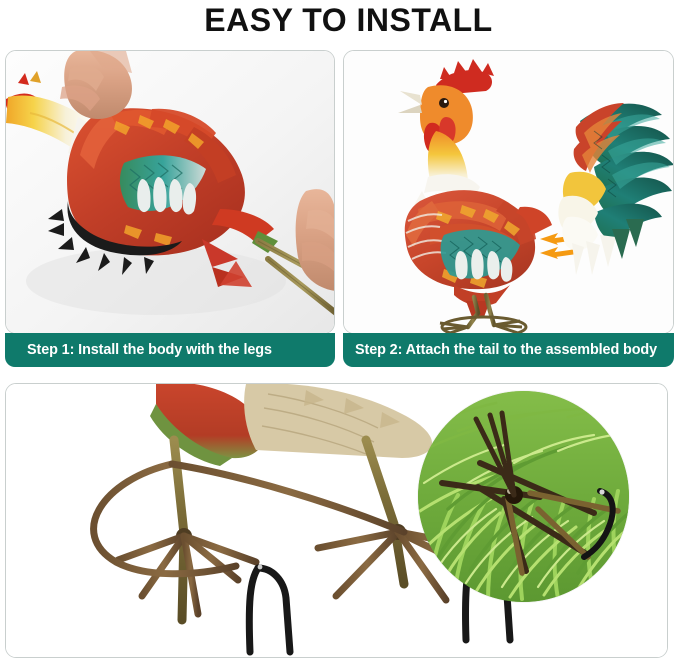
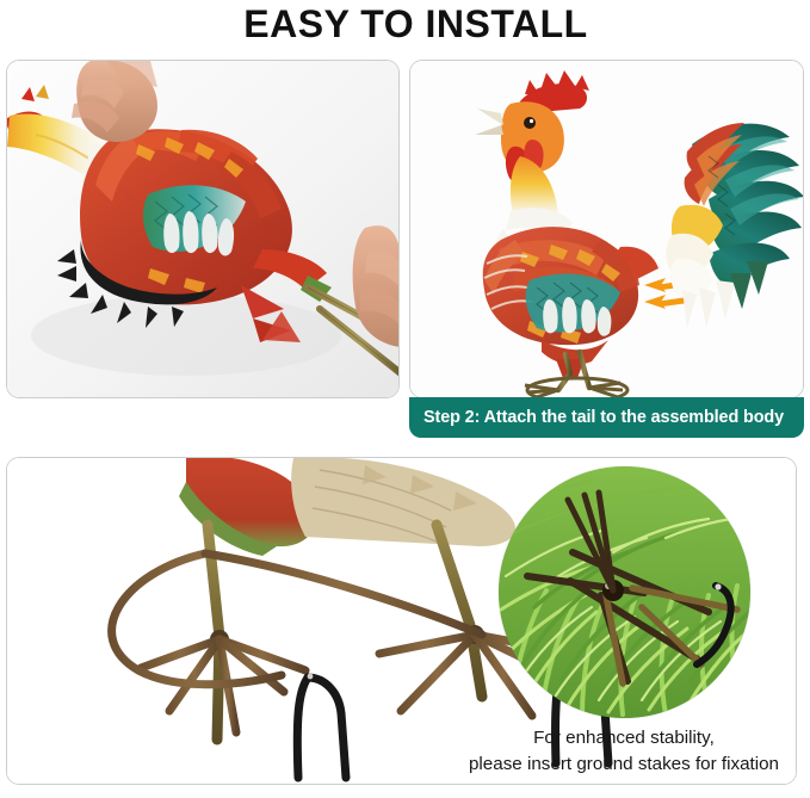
  EASY TO INSTALL
- Step 1: Install the body with the legs
  Step 2: Attach the tail to the assembled body
+ For enhanced stability,
+ please insert ground stakes for fixation
